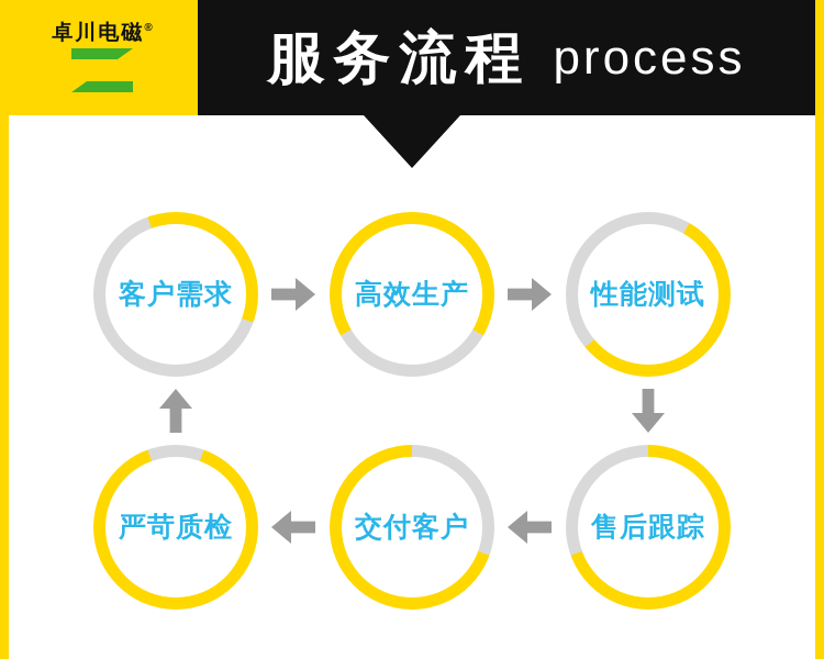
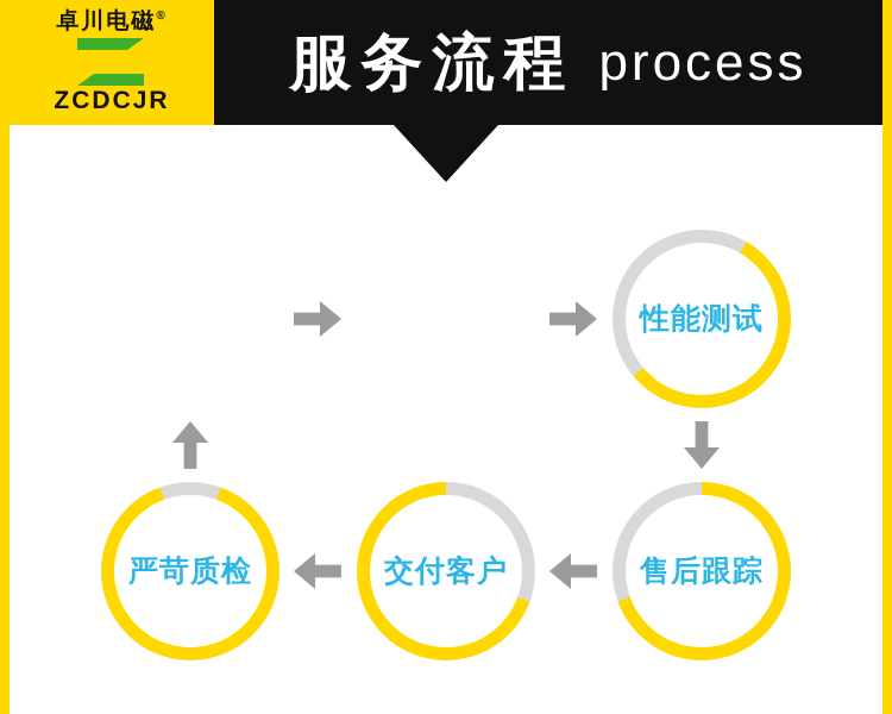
  卓川电磁®
+ ZCDCJR
  服务流程
  process
- 客户需求
- 高效生产
  性能测试
  售后跟踪
  交付客户
  严苛质检
